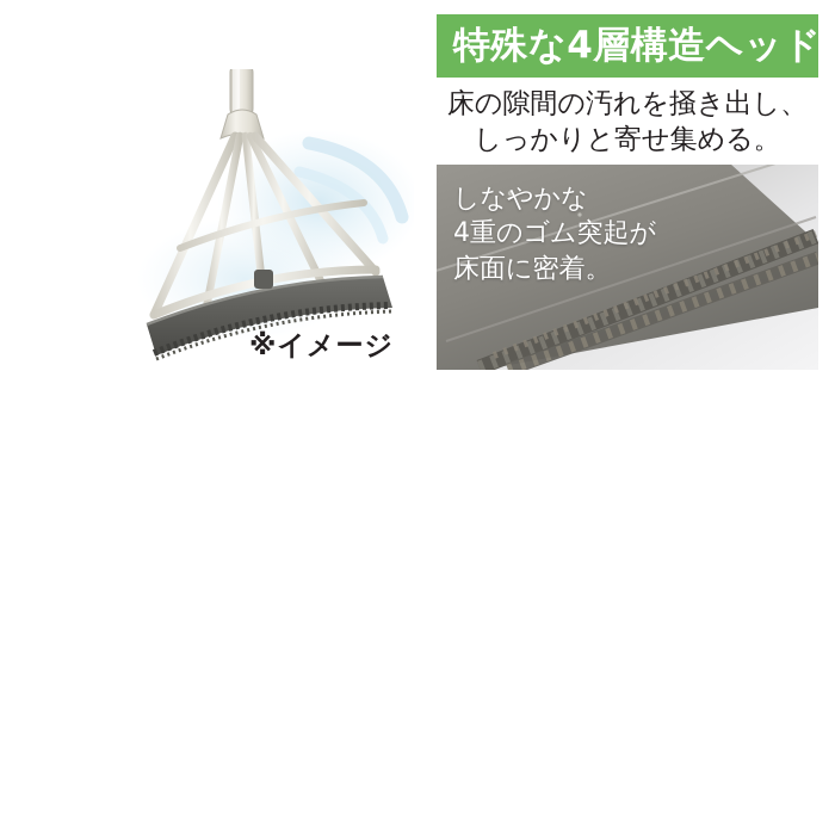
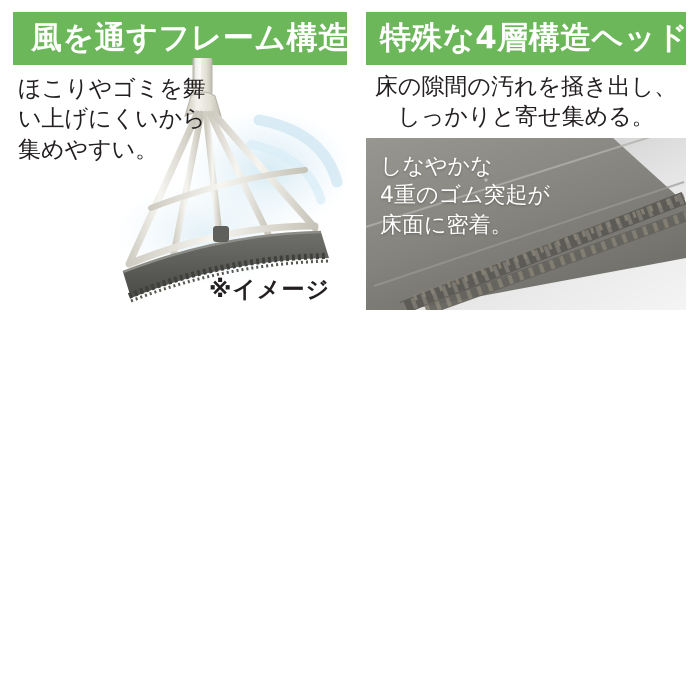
+ 風を通すフレーム構造
+ ほこりやゴミを舞
+ い上げにくいから
+ 集めやすい。
  ※イメージ
  しなやかな
  4重のゴム突起が
  床面に密着。
  特殊な4層構造ヘッド
  床の隙間の汚れを掻き出し、
  しっかりと寄せ集める。
